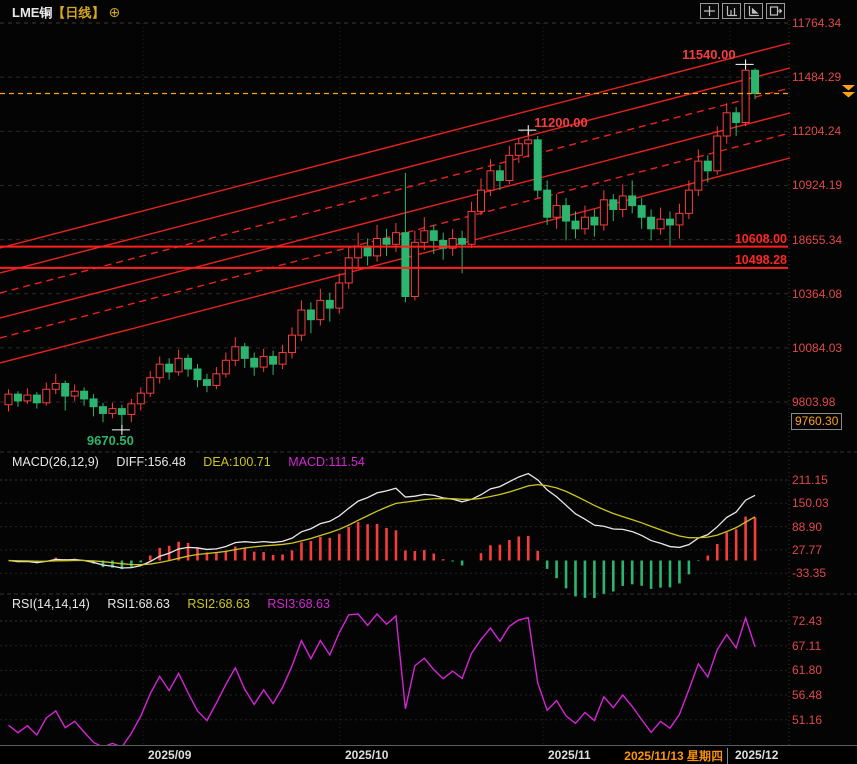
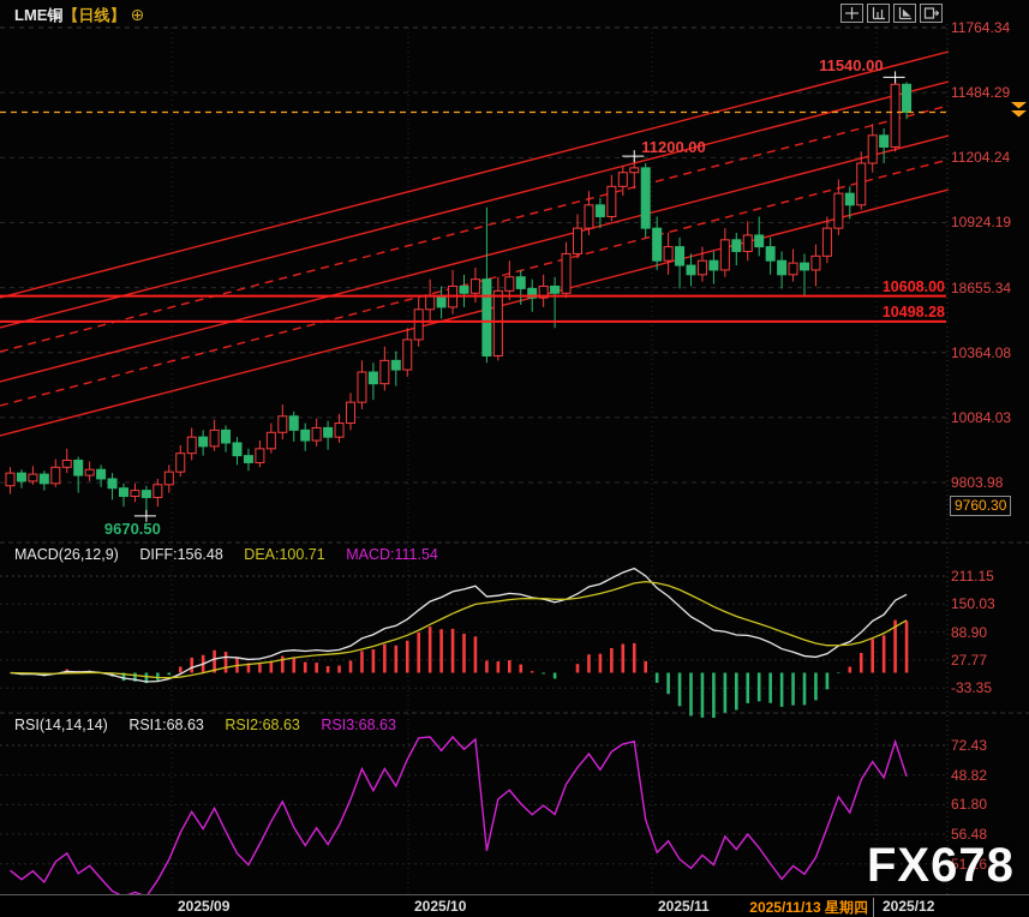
  LME铜【日线】 ⊕
  11764.34
  11484.29
  11204.24
  10924.19
  18655.34
  10364.08
  10084.03
  9803.98
  211.15
  150.03
  88.90
  27.77
  -33.35
  72.43
- 67.11
+ 48.82
  61.80
  56.48
  51.16
  11540.00
  11200.00
  9670.50
  10608.00
  10498.28
  9760.30
  MACD(26,12,9) DIFF:156.48 DEA:100.71 MACD:111.54
  RSI(14,14,14) RSI1:68.63 RSI2:68.63 RSI3:68.63
  2025/09
  2025/10
  2025/11
  2025/12
  2025/11/13 星期四
+ FX678
